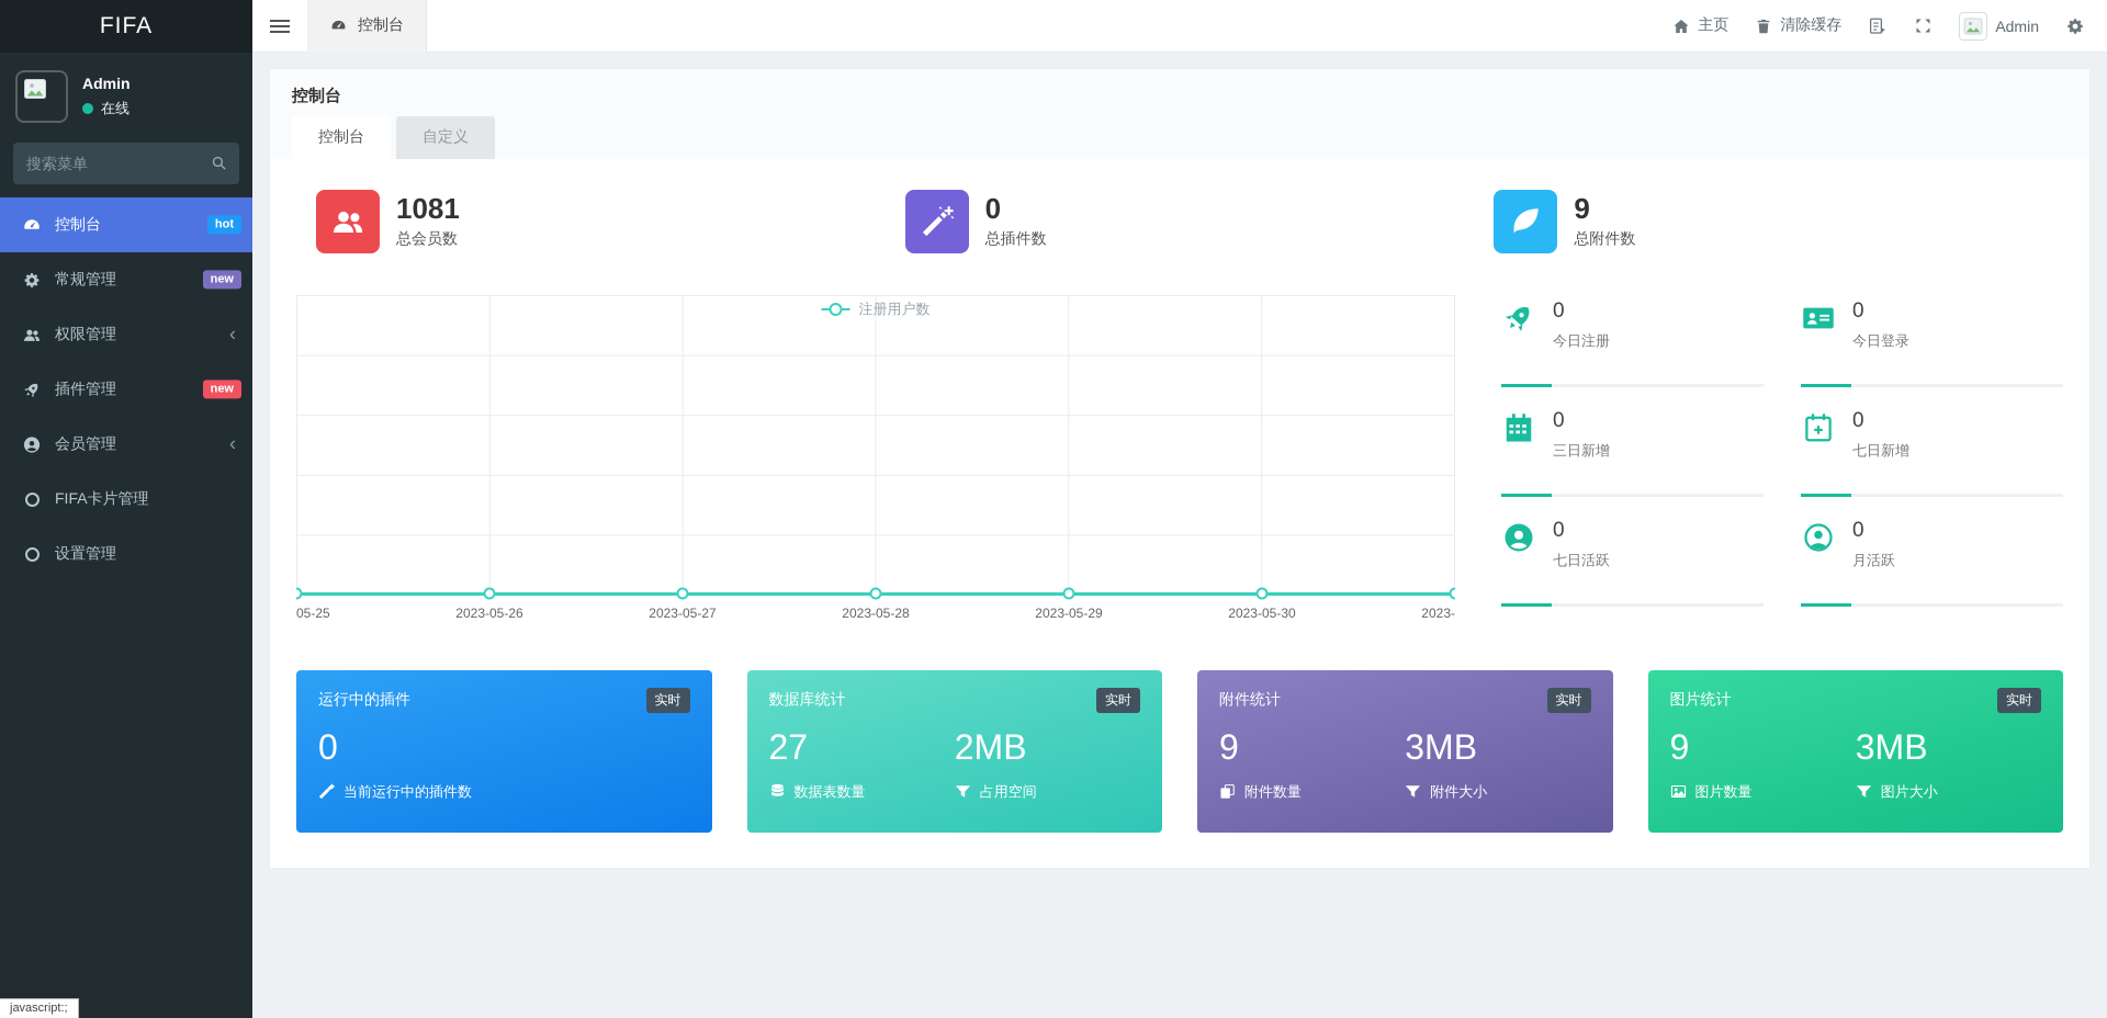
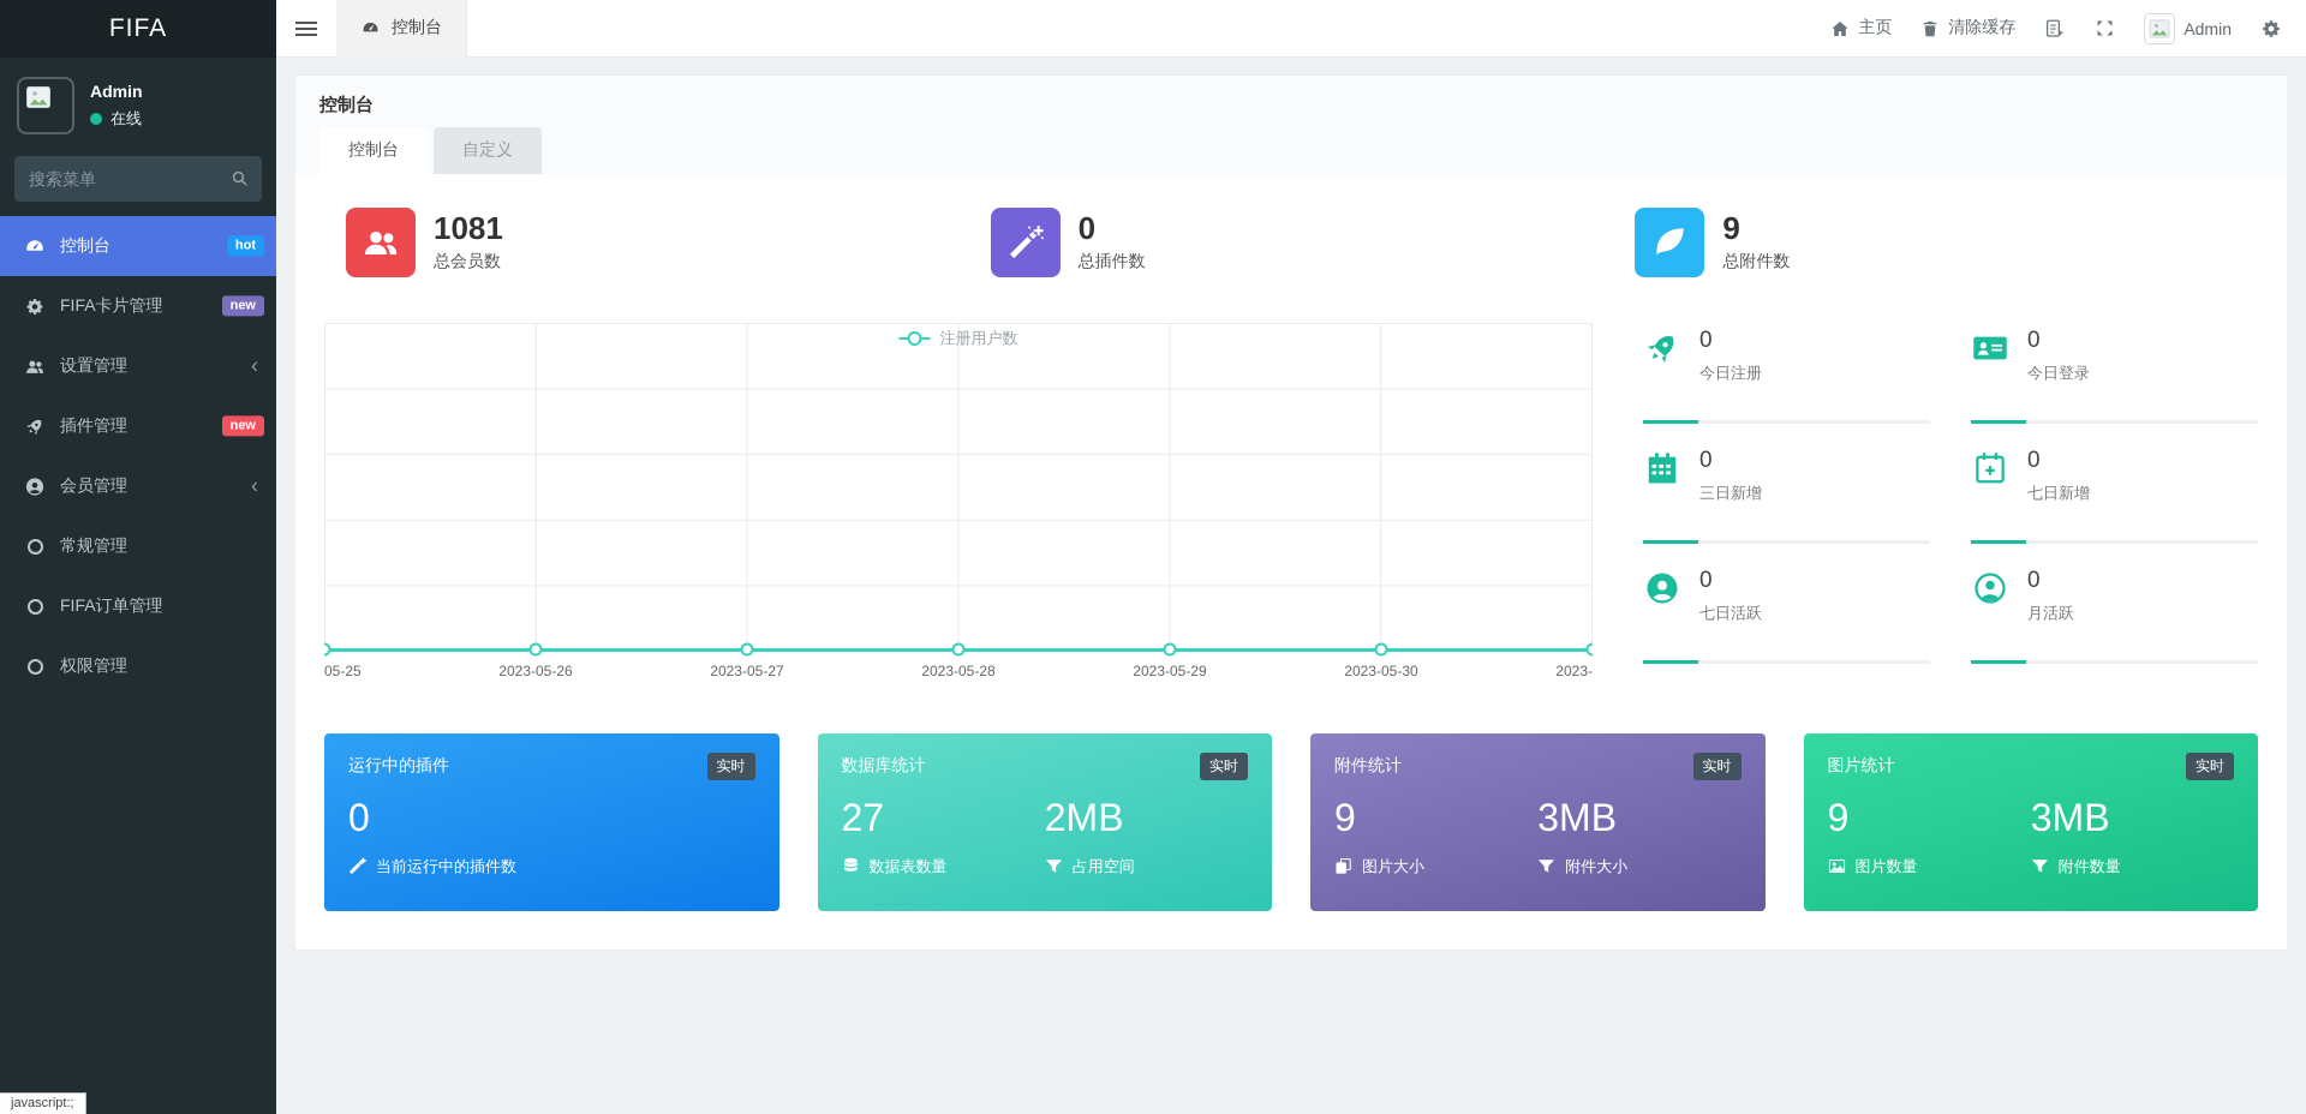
  FIFA
  Admin
  在线
  搜索菜单
  控制台
  hot
- 常规管理
+ FIFA卡片管理
  new
- 权限管理
+ 设置管理
  ‹
  插件管理
  new
  会员管理
  ‹
- FIFA卡片管理
+ 常规管理
+ FIFA订单管理
- 设置管理
+ 权限管理
  控制台
  主页
  清除缓存
  Admin
  控制台
  控制台
  自定义
  1081
  总会员数
  0
  总插件数
  9
  总附件数
  注册用户数
  2023-05-26
  2023-05-27
  2023-05-28
  2023-05-29
  2023-05-30
  0
  今日注册
  0
  今日登录
  0
  三日新增
  0
  七日新增
  0
  七日活跃
  0
  月活跃
  运行中的插件
  实时
  0
  当前运行中的插件数
  数据库统计
  实时
  27
  数据表数量
  2MB
  占用空间
  附件统计
  实时
  9
- 附件数量
+ 图片大小
  3MB
  附件大小
  图片统计
  实时
  9
  图片数量
  3MB
- 图片大小
+ 附件数量
  javascript:;
